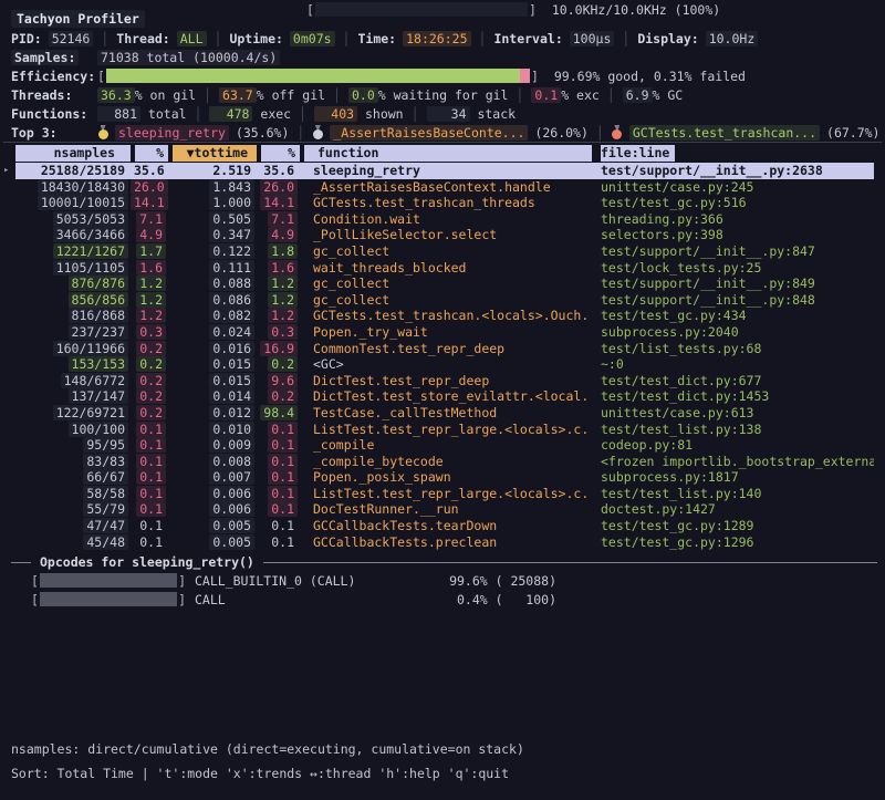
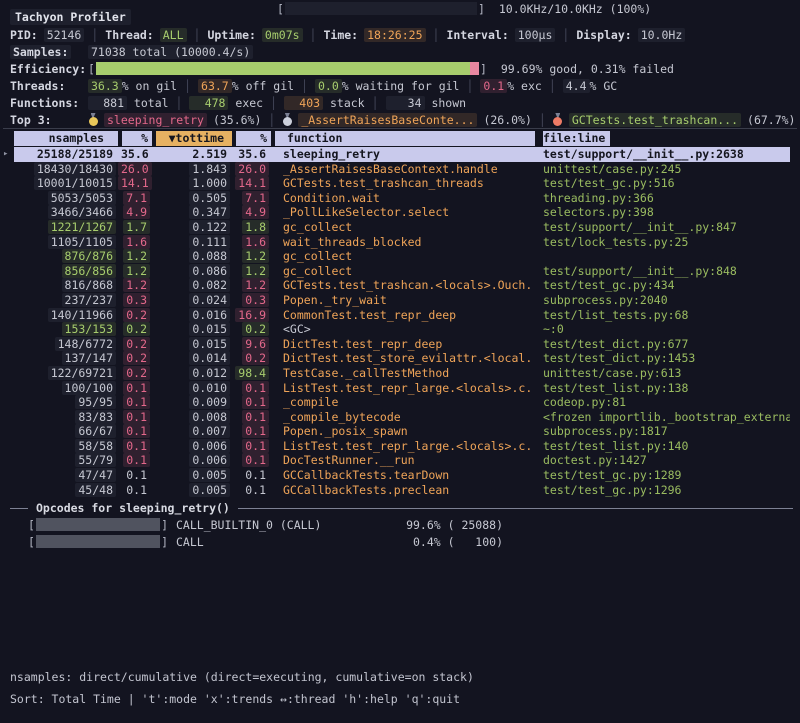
  Tachyon Profiler
  PID:
  52146
  │
  Thread:
  ALL
  │
  Uptime:
  0m07s
  │
  Time:
  18:26:25
  │
  Interval:
  100µs
  │
  Display:
  10.0Hz
  Samples:
  71038 total (10000.4/s)
  [
  ]
  10.0KHz/10.0KHz (100%)
  Efficiency:
  [
  ]
  99.69% good, 0.31% failed
  Threads:
  36.3
  % on gil
  │
  63.7
  % off gil
  │
  0.0
  % waiting for gil
  │
  0.1
  % exc
  │
- 6.9
+ 4.4
  % GC
  Functions:
  881
  total
  │
  478
  exec
  │
  403
- shown
+ stack
  │
  34
- stack
+ shown
  Top 3:
  sleeping_retry
  (35.6%)
  │
  _AssertRaisesBaseConte...
  (26.0%)
  │
  GCTests.test_trashcan...
  (67.7%)
  nsamples
  %
  ▼tottime
  %
  function
  file:line
  25188/25189
  35.6
  2.519
  35.6
  sleeping_retry
  test/support/__init__.py:2638
  ▸
  18430/18430
  26.0
  1.843
  26.0
  _AssertRaisesBaseContext.handle
  unittest/case.py:245
  10001/10015
  14.1
  1.000
  14.1
  GCTests.test_trashcan_threads
  test/test_gc.py:516
  5053/5053
  7.1
  0.505
  7.1
  Condition.wait
  threading.py:366
  3466/3466
  4.9
  0.347
  4.9
  _PollLikeSelector.select
  selectors.py:398
  1221/1267
  1.7
  0.122
  1.8
  gc_collect
  test/support/__init__.py:847
  1105/1105
  1.6
  0.111
  1.6
  wait_threads_blocked
  test/lock_tests.py:25
  876/876
  1.2
  0.088
  1.2
  gc_collect
- test/support/__init__.py:849
  856/856
  1.2
  0.086
  1.2
  gc_collect
  test/support/__init__.py:848
  816/868
  1.2
  0.082
  1.2
  GCTests.test_trashcan.<locals>.Ouch.
  test/test_gc.py:434
  237/237
  0.3
  0.024
  0.3
  Popen._try_wait
  subprocess.py:2040
- 160/11966
+ 140/11966
  0.2
  0.016
  16.9
  CommonTest.test_repr_deep
  test/list_tests.py:68
  153/153
  0.2
  0.015
  0.2
  <GC>
  ~:0
  148/6772
  0.2
  0.015
  9.6
  DictTest.test_repr_deep
  test/test_dict.py:677
  137/147
  0.2
  0.014
  0.2
  DictTest.test_store_evilattr.<local.
  test/test_dict.py:1453
  122/69721
  0.2
  0.012
  98.4
  TestCase._callTestMethod
  unittest/case.py:613
  100/100
  0.1
  0.010
  0.1
  ListTest.test_repr_large.<locals>.c.
  test/test_list.py:138
  95/95
  0.1
  0.009
  0.1
  _compile
  codeop.py:81
  83/83
  0.1
  0.008
  0.1
  _compile_bytecode
  <frozen importlib._bootstrap_externa
  66/67
  0.1
  0.007
  0.1
  Popen._posix_spawn
  subprocess.py:1817
  58/58
  0.1
  0.006
  0.1
  ListTest.test_repr_large.<locals>.c.
  test/test_list.py:140
  55/79
  0.1
  0.006
  0.1
  DocTestRunner.__run
  doctest.py:1427
  47/47
  0.1
  0.005
  0.1
  GCCallbackTests.tearDown
  test/test_gc.py:1289
  45/48
  0.1
  0.005
  0.1
  GCCallbackTests.preclean
  test/test_gc.py:1296
  Opcodes for sleeping_retry()
  [
  ]
  CALL_BUILTIN_0 (CALL)
  99.6% ( 25088)
  [
  ]
  CALL
  0.4% ( 100)
  nsamples: direct/cumulative (direct=executing, cumulative=on stack)
  Sort: Total Time | 't':mode 'x':trends ↔:thread 'h':help 'q':quit
